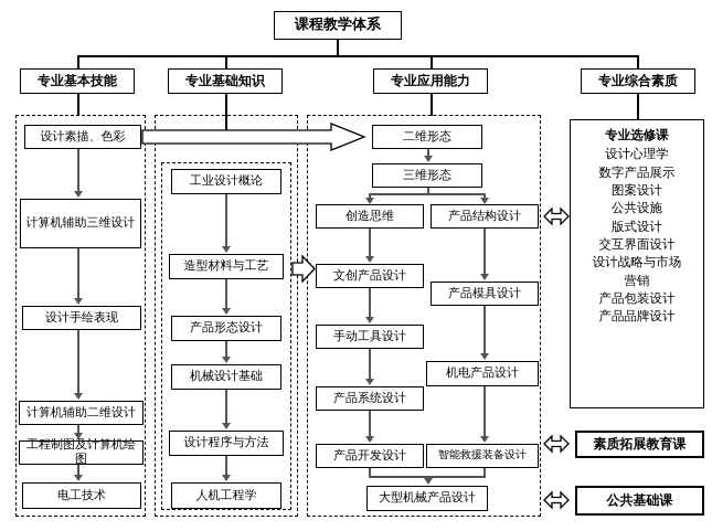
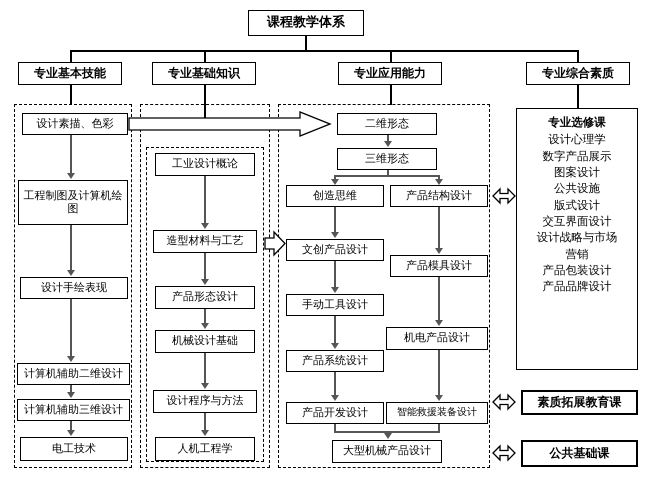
  课程教学体系
  专业基本技能
  专业基础知识
  专业应用能力
  专业综合素质
  设计素描、色彩
- 计算机辅助三维设计
+ 工程制图及计算机绘图
  设计手绘表现
  计算机辅助二维设计
- 工程制图及计算机绘图
+ 计算机辅助三维设计
  电工技术
  工业设计概论
  造型材料与工艺
  产品形态设计
  机械设计基础
  设计程序与方法
  人机工程学
  二维形态
  三维形态
  创造思维
  文创产品设计
  手动工具设计
  产品系统设计
  产品开发设计
  产品结构设计
  产品模具设计
  机电产品设计
  智能救援装备设计
  大型机械产品设计
  专业选修课
  设计心理学
  数字产品展示
  图案设计
  公共设施
  版式设计
  交互界面设计
  设计战略与市场
  营销
  产品包装设计
  产品品牌设计
  素质拓展教育课
  公共基础课
